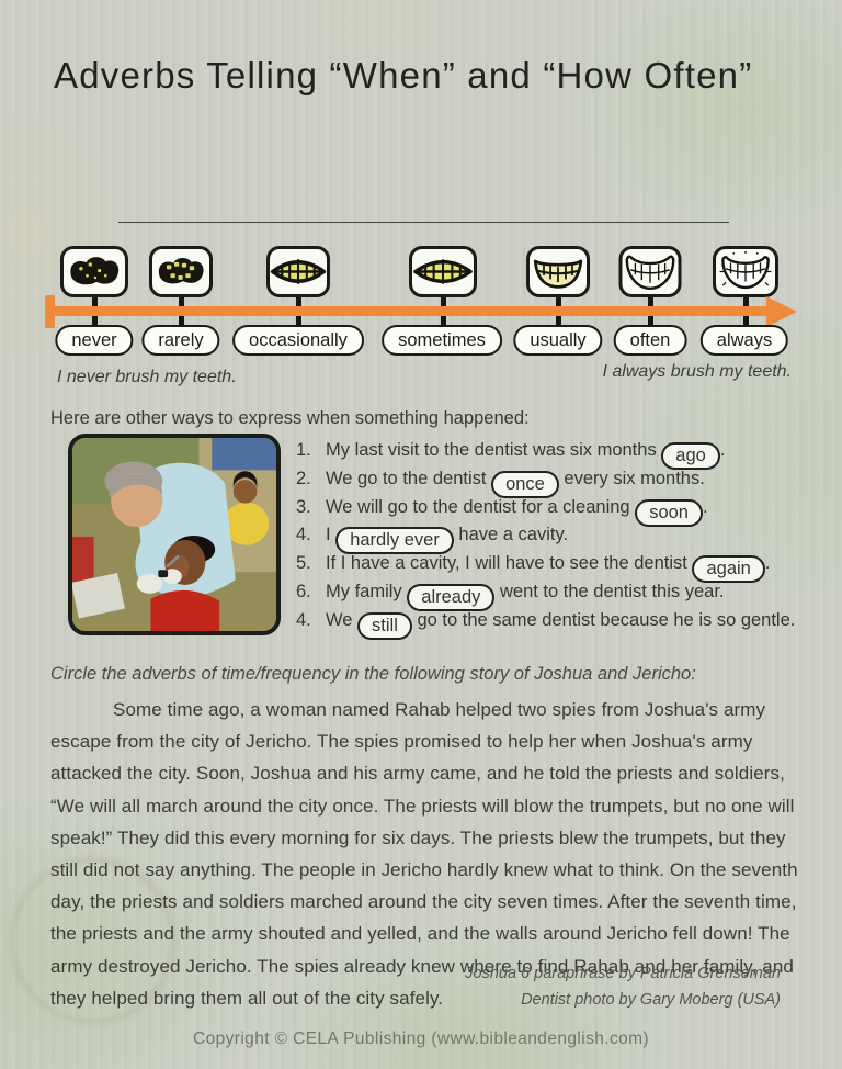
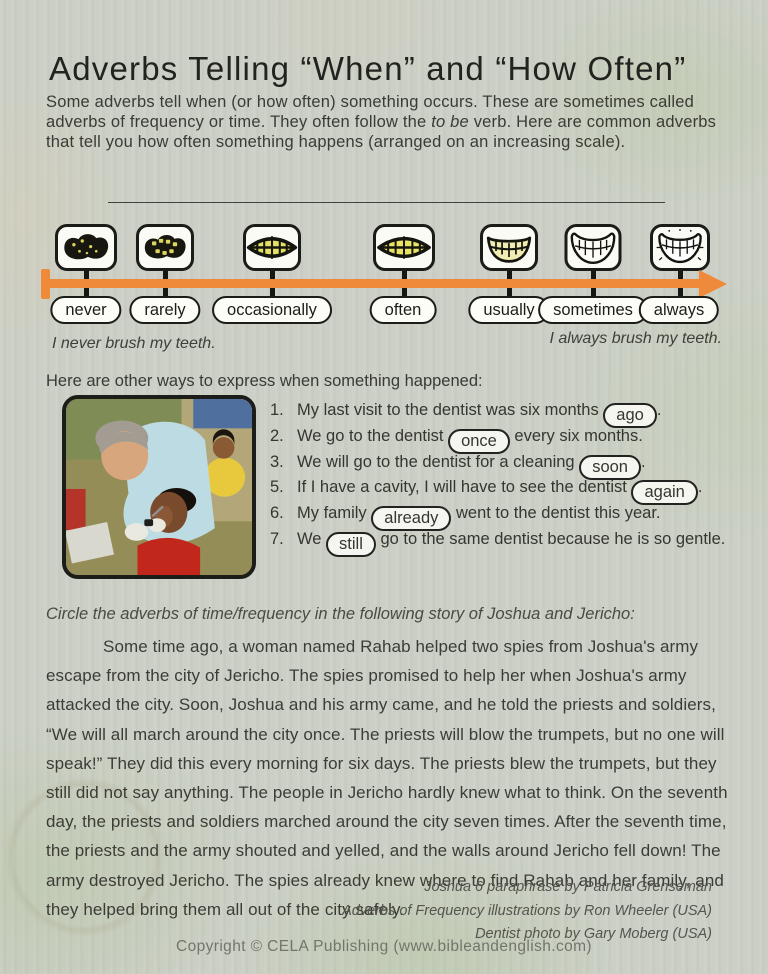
  Adverbs Telling “When” and “How Often”
+ Some adverbs tell when (or how often) something occurs. These are sometimes called adverbs of frequency or time. They often follow the to be verb. Here are common adverbs that tell you how often something happens (arranged on an increasing scale).
  never
  rarely
  occasionally
- sometimes
+ often
  usually
- often
+ sometimes
  always
  I never brush my teeth.
  I always brush my teeth.
  Here are other ways to express when something happened:
  1. My last visit to the dentist was six months ago .
  2. We go to the dentist once every six months.
  3. We will go to the dentist for a cleaning soon .
- 4. I hardly ever have a cavity.
  5. If I have a cavity, I will have to see the dentist again .
  6. My family already went to the dentist this year.
- 4. We still go to the same dentist because he is so gentle.
+ 7. We still go to the same dentist because he is so gentle.
  Circle the adverbs of time/frequency in the following story of Joshua and Jericho:
  Some time ago, a woman named Rahab helped two spies from Joshua's army escape from the city of Jericho. The spies promised to help her when Joshua's army attacked the city. Soon, Joshua and his army came, and he told the priests and soldiers, “We will all march around the city once. The priests will blow the trumpets, but no one will speak!” They did this every morning for six days. The priests blew the trumpets, but they still did not say anything. The people in Jericho hardly knew what to think. On the seventh day, the priests and soldiers marched around the city seven times. After the seventh time, the priests and the army shouted and yelled, and the walls around Jericho fell down! The army destroyed Jericho. The spies already knew where to find Rahab and her family, and they helped bring them all out of the city safely.
  Joshua 6 paraphrase by Patricia Grenseman
+ Adverbs of Frequency illustrations by Ron Wheeler (USA)
  Dentist photo by Gary Moberg (USA)
  Copyright © CELA Publishing (www.bibleandenglish.com)
